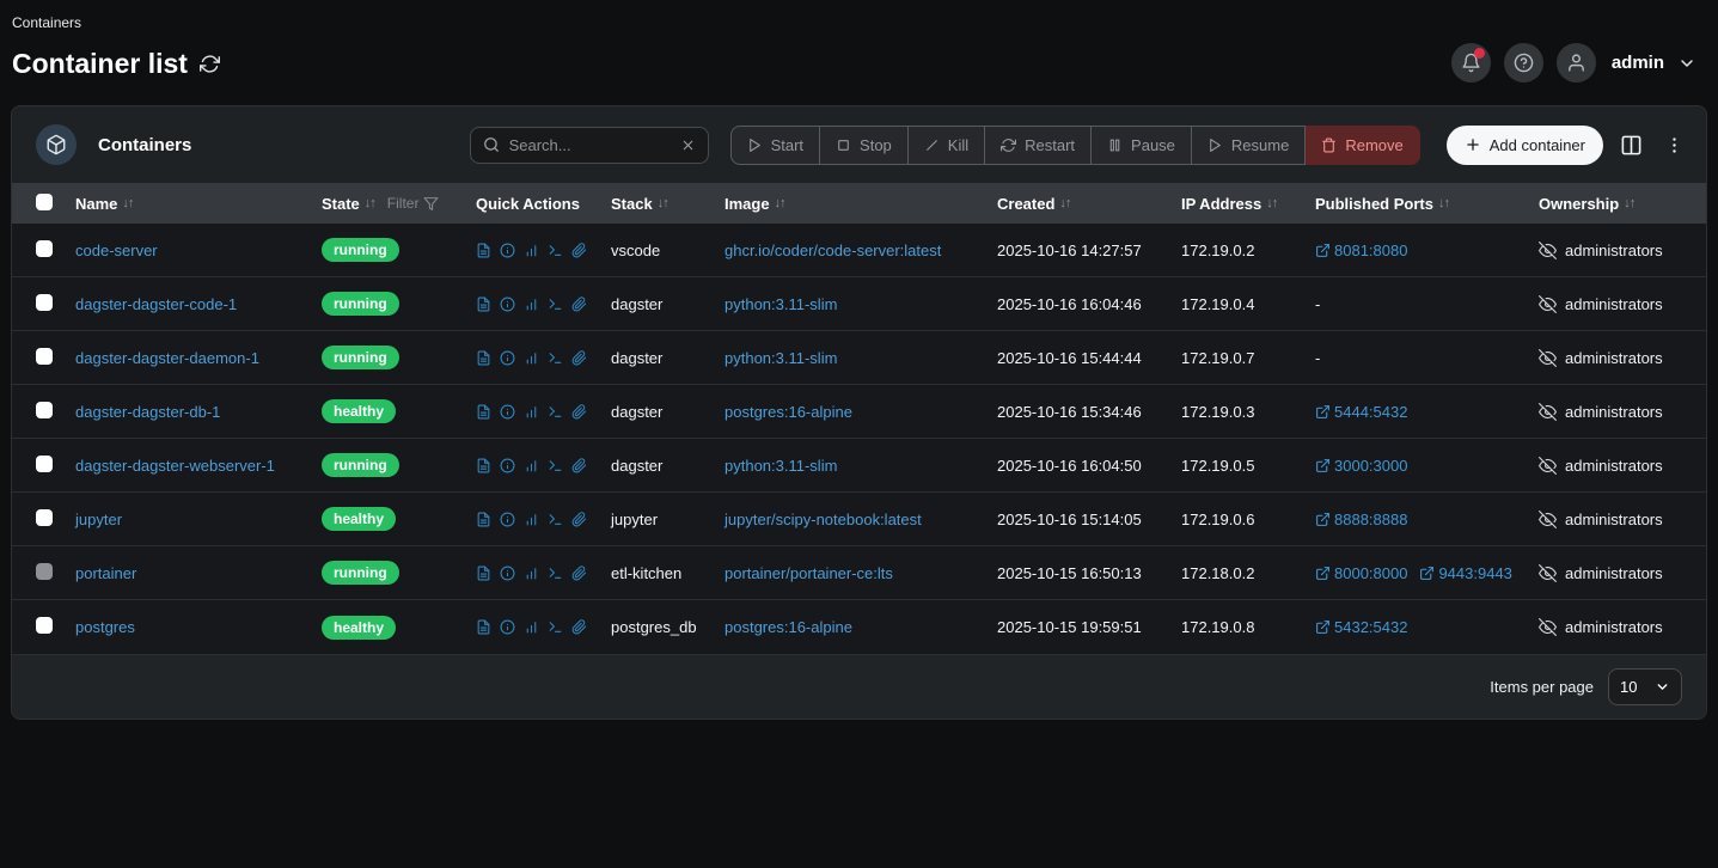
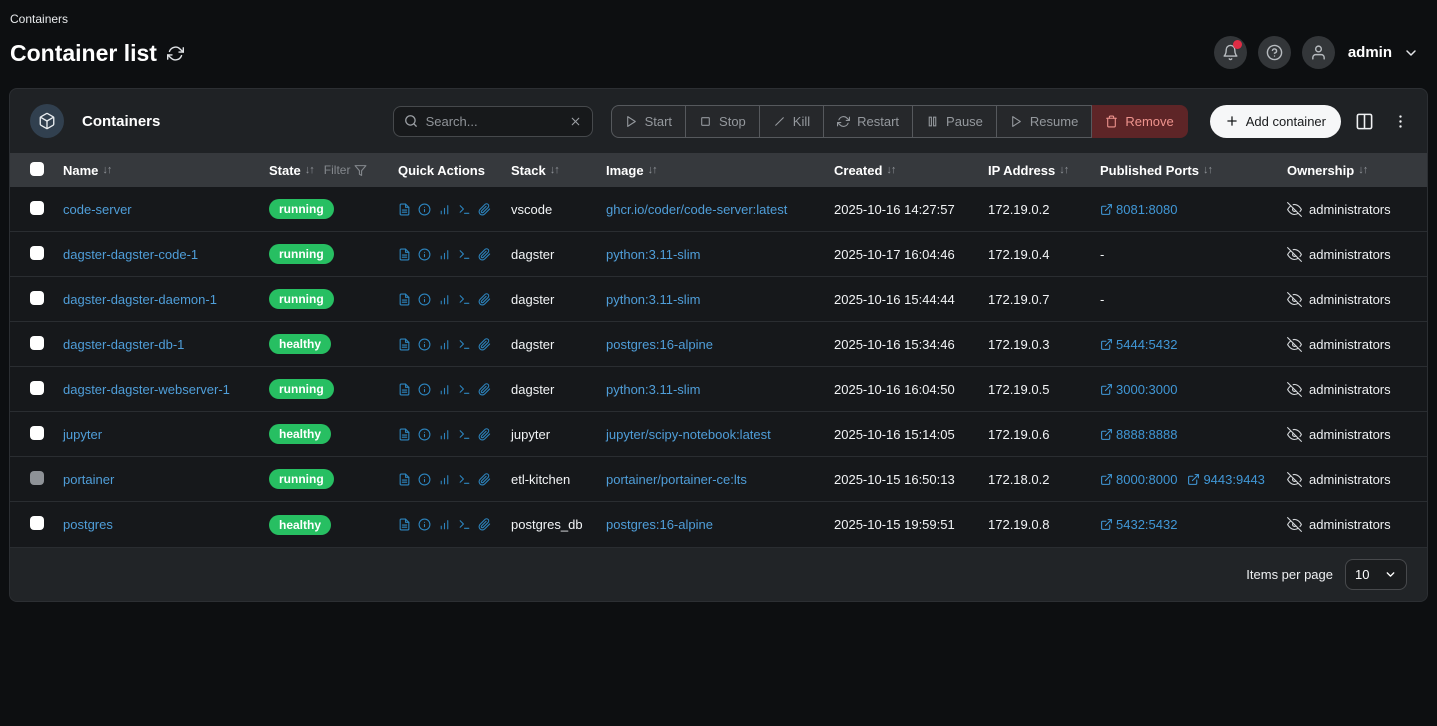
  Containers
  Container list
  admin
  Containers
  Search...
  Start
  Stop
  Kill
  Restart
  Pause
  Resume
  Remove
  Add container
  Name
  ↓↑
  State
  ↓↑
  Filter
  Quick Actions
  Stack
  ↓↑
  Image
  ↓↑
  Created
  ↓↑
  IP Address
  ↓↑
  Published Ports
  ↓↑
  Ownership
  ↓↑
  code-server
  running
  vscode
  ghcr.io/coder/code-server:latest
  2025-10-16 14:27:57
  172.19.0.2
  8081:8080
  administrators
  dagster-dagster-code-1
  running
  dagster
  python:3.11-slim
- 2025-10-16 16:04:46
+ 2025-10-17 16:04:46
  172.19.0.4
  -
  administrators
  dagster-dagster-daemon-1
  running
  dagster
  python:3.11-slim
  2025-10-16 15:44:44
  172.19.0.7
  -
  administrators
  dagster-dagster-db-1
  healthy
  dagster
  postgres:16-alpine
  2025-10-16 15:34:46
  172.19.0.3
  5444:5432
  administrators
  dagster-dagster-webserver-1
  running
  dagster
  python:3.11-slim
  2025-10-16 16:04:50
  172.19.0.5
  3000:3000
  administrators
  jupyter
  healthy
  jupyter
  jupyter/scipy-notebook:latest
  2025-10-16 15:14:05
  172.19.0.6
  8888:8888
  administrators
  portainer
  running
  etl-kitchen
  portainer/portainer-ce:lts
  2025-10-15 16:50:13
  172.18.0.2
  8000:8000
  9443:9443
  administrators
  postgres
  healthy
  postgres_db
  postgres:16-alpine
  2025-10-15 19:59:51
  172.19.0.8
  5432:5432
  administrators
  Items per page
  10
